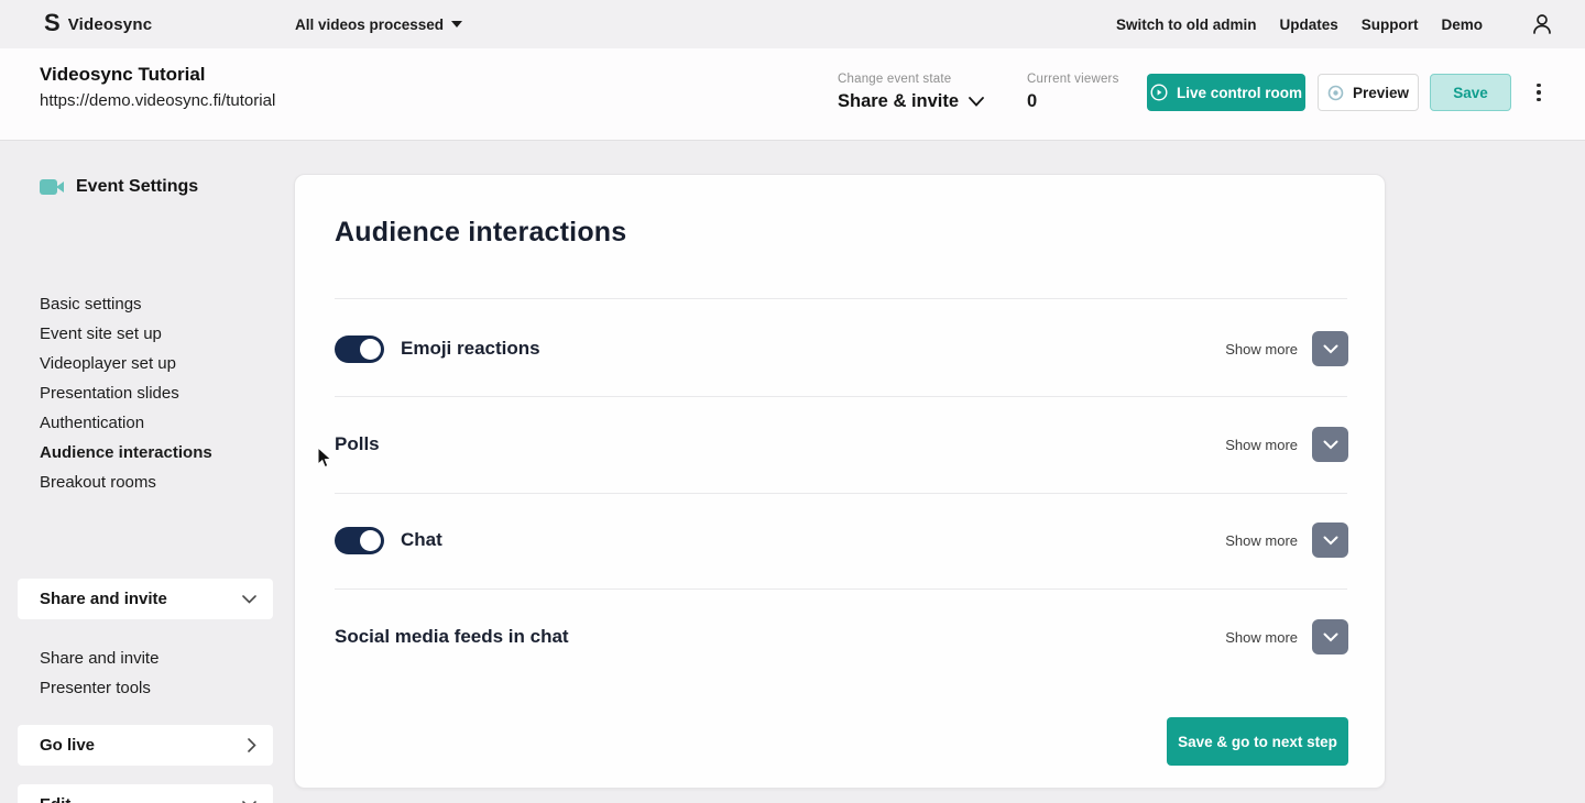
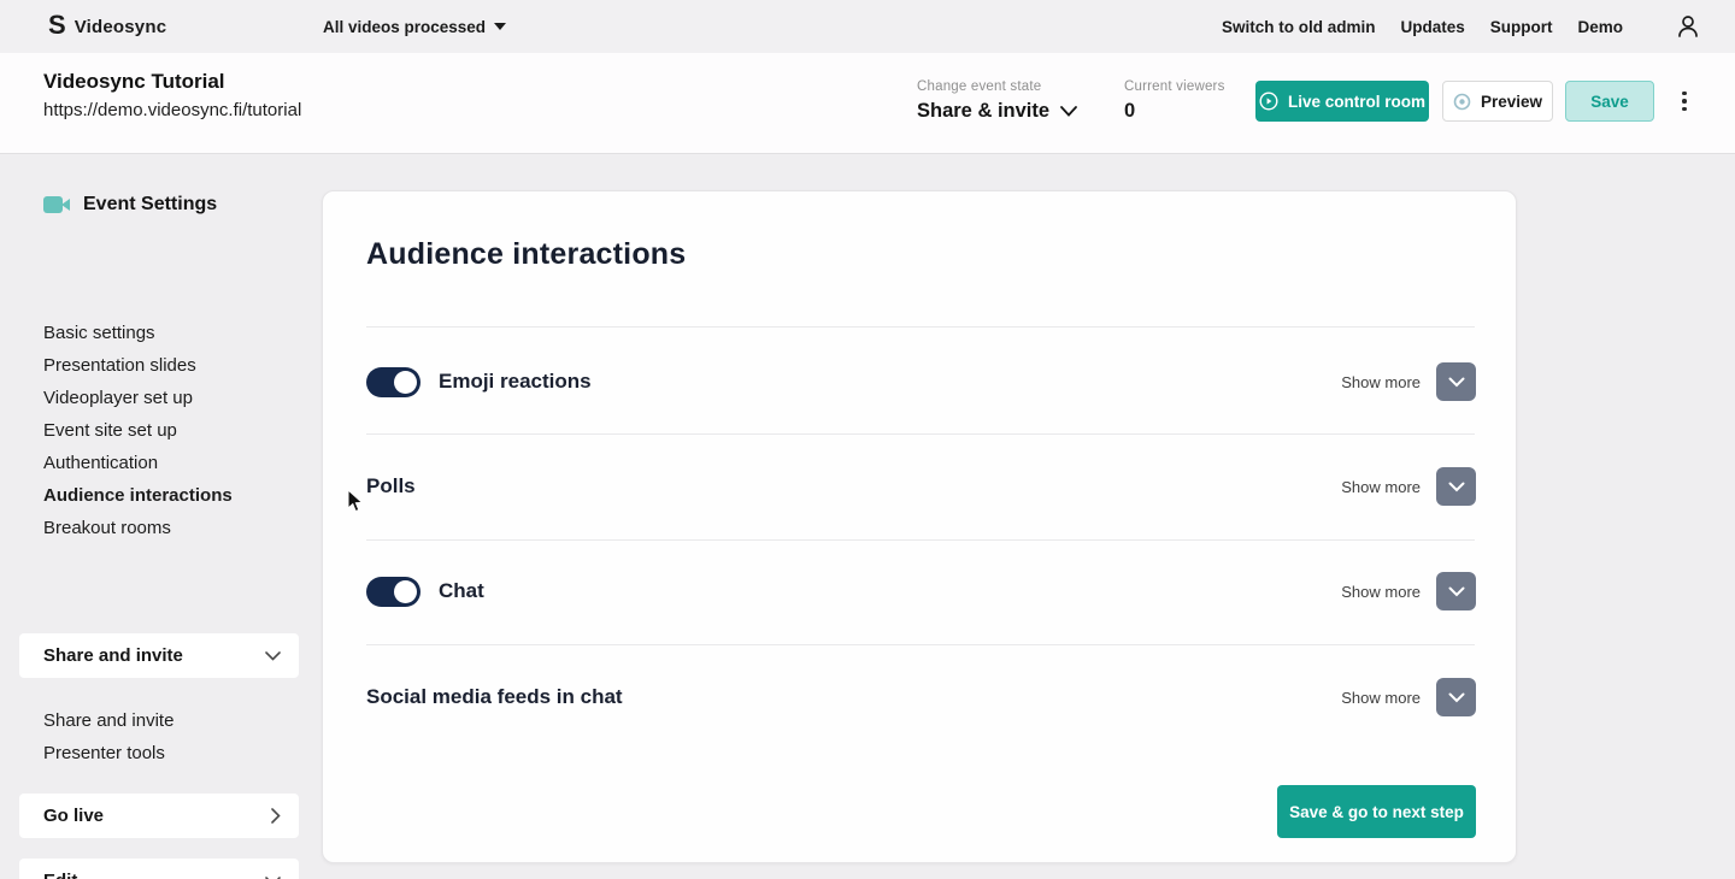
  S
  Videosync
  All videos processed
  Switch to old admin
  Updates
  Support
  Demo
  Videosync Tutorial
  https://demo.videosync.fi/tutorial
  Change event state
  Share & invite
  Current viewers
  0
  Live control room
  Preview
  Save
  Event Settings
  Basic settings
- Event site set up
+ Presentation slides
  Videoplayer set up
- Presentation slides
+ Event site set up
  Authentication
  Audience interactions
  Breakout rooms
  Share and invite
  Share and invite
  Presenter tools
  Go live
  Audience interactions
  Emoji reactions
  Show more
  Polls
  Show more
  Chat
  Show more
  Social media feeds in chat
  Show more
  Save & go to next step
